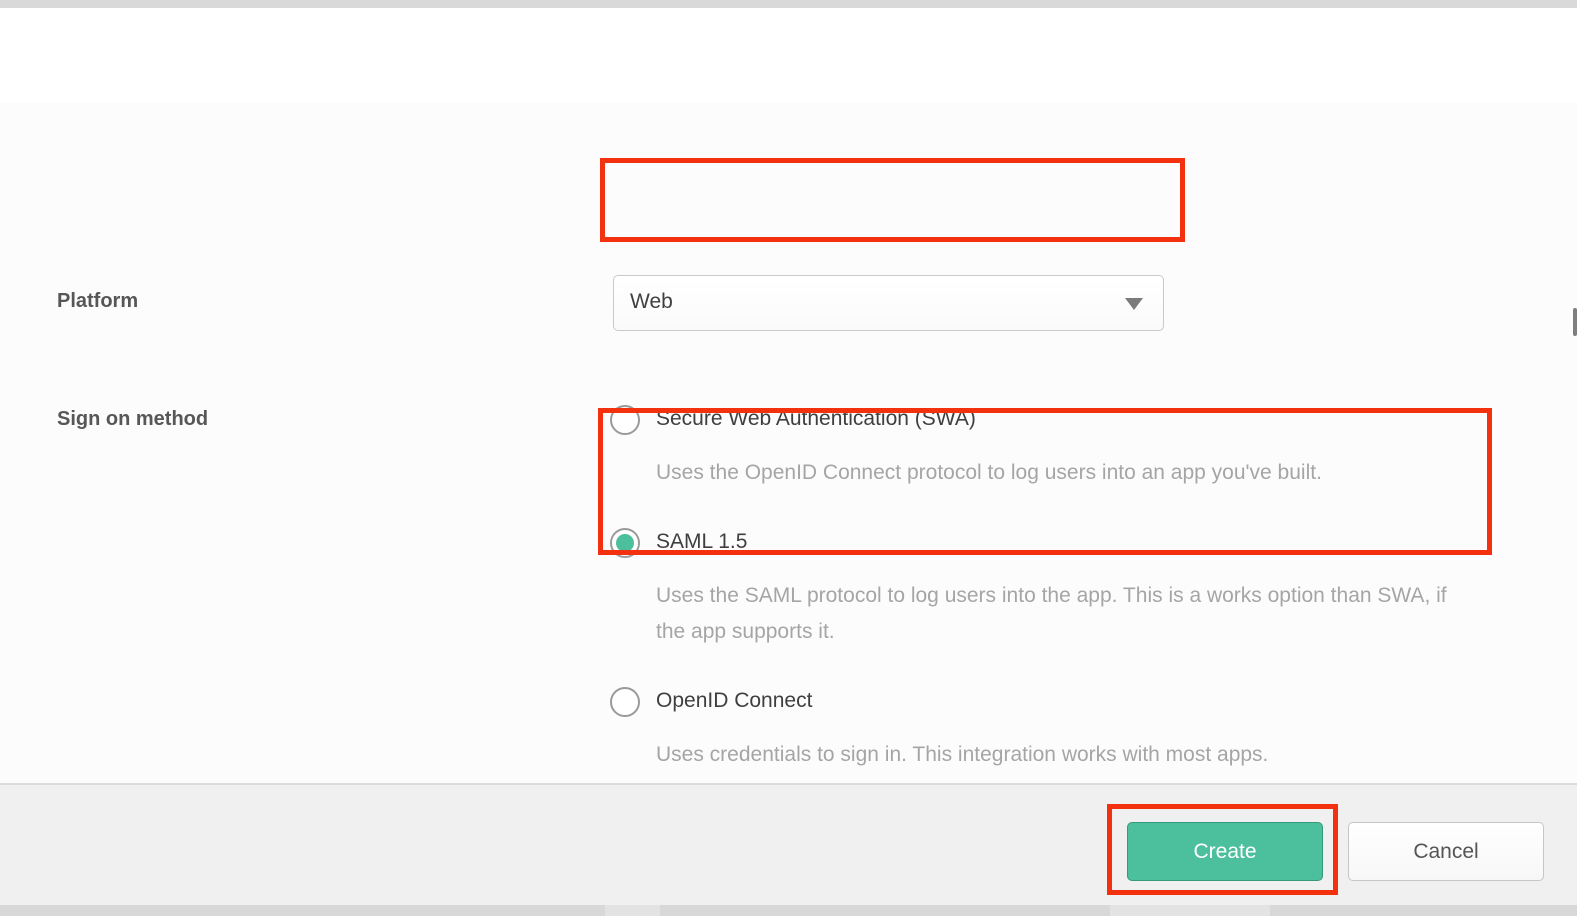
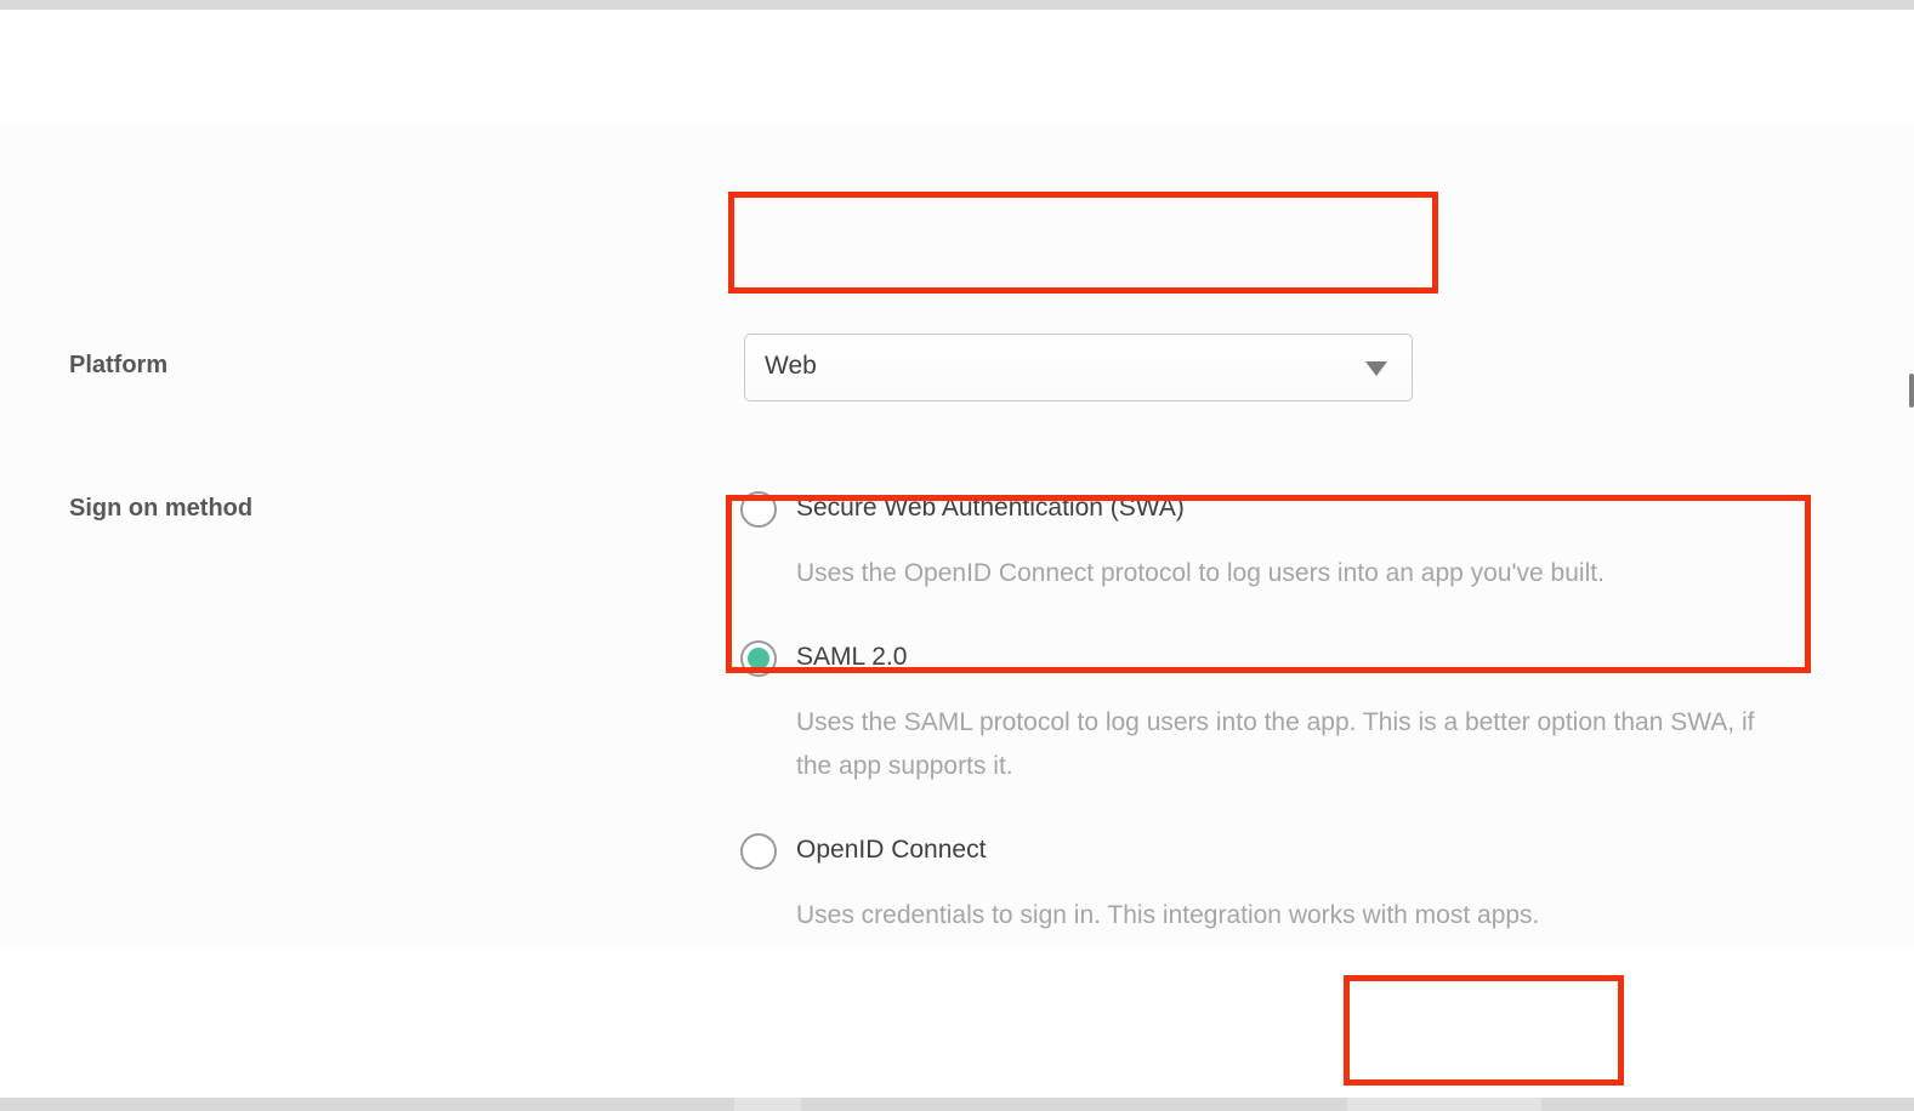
  Platform
  Web
  Sign on method
  Secure Web Authentication (SWA)
  Uses the OpenID Connect protocol to log users into an app you've built.
- SAML 1.5
+ SAML 2.0
- Uses the SAML protocol to log users into the app. This is a works option than SWA, if the app supports it.
+ Uses the SAML protocol to log users into the app. This is a better option than SWA, if the app supports it.
  OpenID Connect
  Uses credentials to sign in. This integration works with most apps.
- Create
- Cancel
